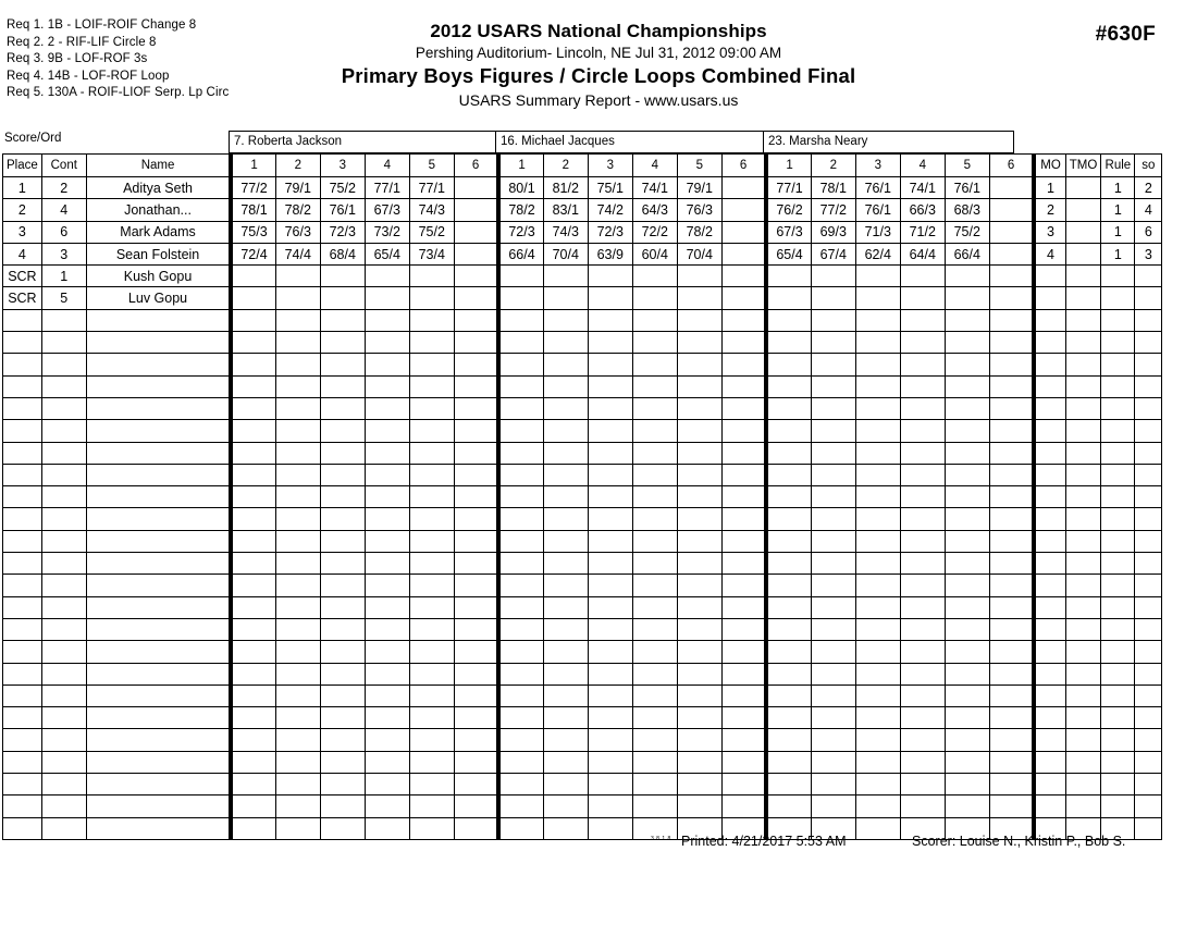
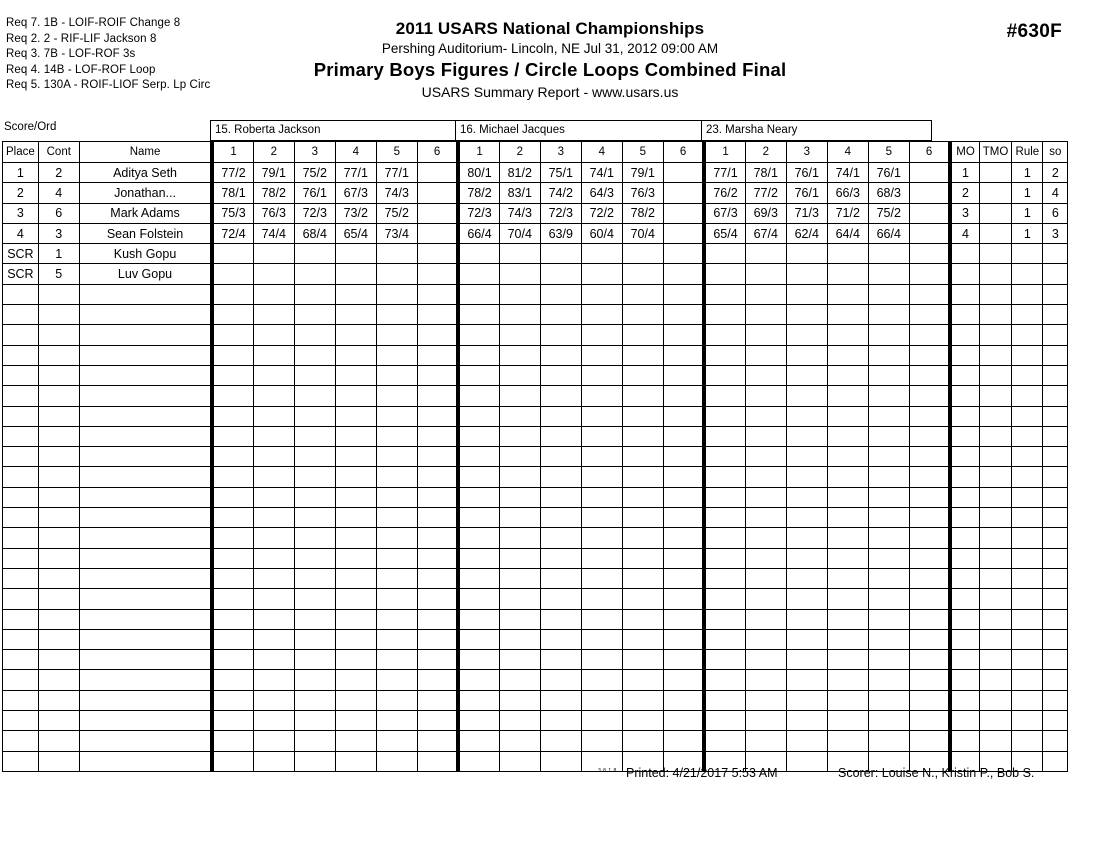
- Req 1. 1B - LOIF-ROIF Change 8
+ Req 7. 1B - LOIF-ROIF Change 8
- Req 2. 2 - RIF-LIF Circle 8
+ Req 2. 2 - RIF-LIF Jackson 8
- Req 3. 9B - LOF-ROF 3s
+ Req 3. 7B - LOF-ROF 3s
  Req 4. 14B - LOF-ROF Loop
  Req 5. 130A - ROIF-LIOF Serp. Lp Circ
- 2012 USARS National Championships
+ 2011 USARS National Championships
  Pershing Auditorium- Lincoln, NE Jul 31, 2012 09:00 AM
  Primary Boys Figures / Circle Loops Combined Final
  USARS Summary Report - www.usars.us
  #630F
  Score/Ord
- 7. Roberta Jackson
+ 15. Roberta Jackson
  16. Michael Jacques
  23. Marsha Neary
  Place	Cont	Name	1	2	3	4	5	6	1	2	3	4	5	6	1	2	3	4	5	6	MO	TMO	Rule	so
  1	2	Aditya Seth	77/2	79/1	75/2	77/1	77/1		80/1	81/2	75/1	74/1	79/1		77/1	78/1	76/1	74/1	76/1		1		1	2
  2	4	Jonathan...	78/1	78/2	76/1	67/3	74/3		78/2	83/1	74/2	64/3	76/3		76/2	77/2	76/1	66/3	68/3		2		1	4
  3	6	Mark Adams	75/3	76/3	72/3	73/2	75/2		72/3	74/3	72/3	72/2	78/2		67/3	69/3	71/3	71/2	75/2		3		1	6
  4	3	Sean Folstein	72/4	74/4	68/4	65/4	73/4		66/4	70/4	63/9	60/4	70/4		65/4	67/4	62/4	64/4	66/4		4		1	3
  SCR	1	Kush Gopu
  SCR	5	Luv Gopu
  Printed: 4/21/2017 5:53 AM
  Scorer: Louise N., Kristin P., Bob S.
